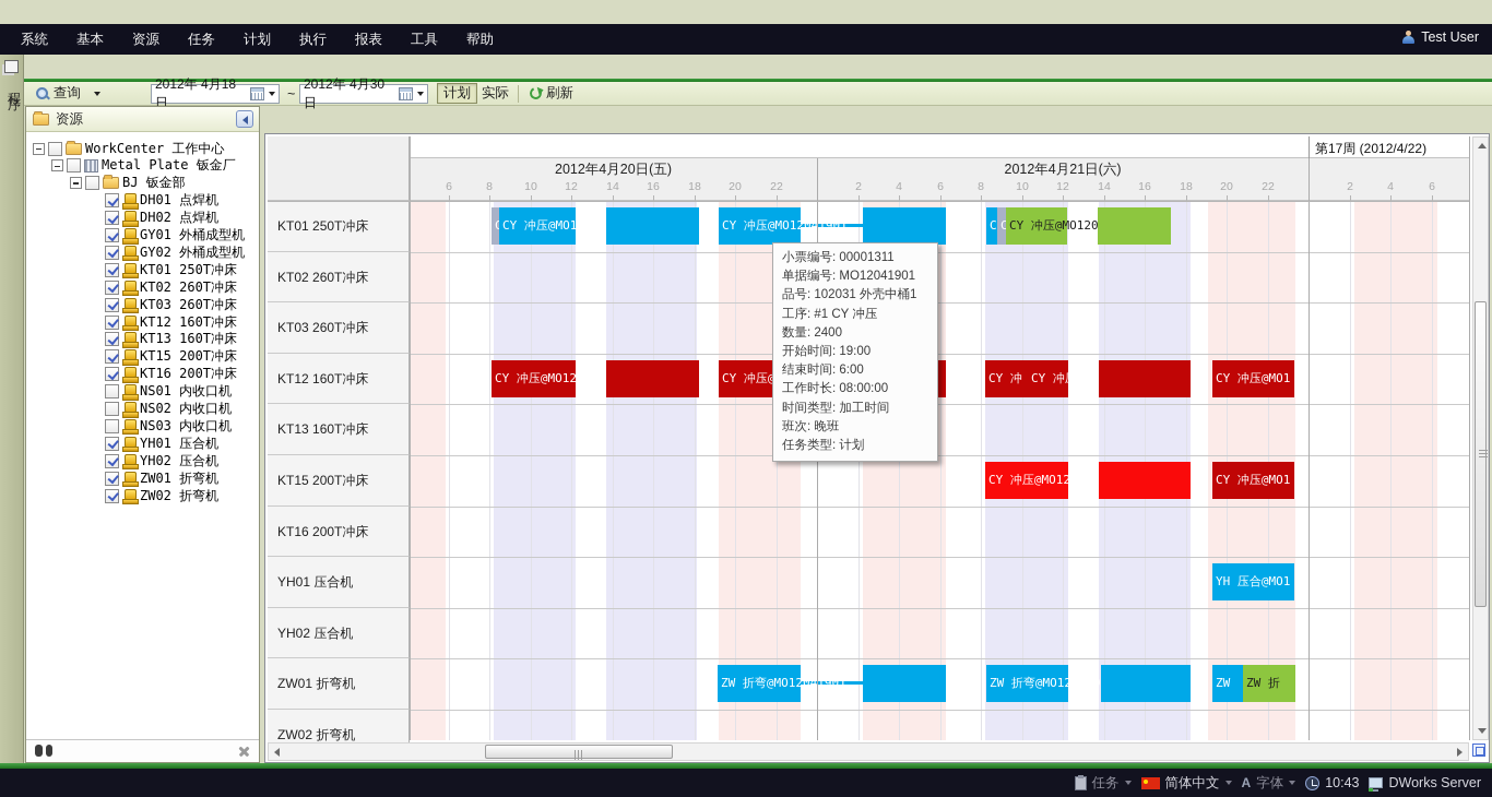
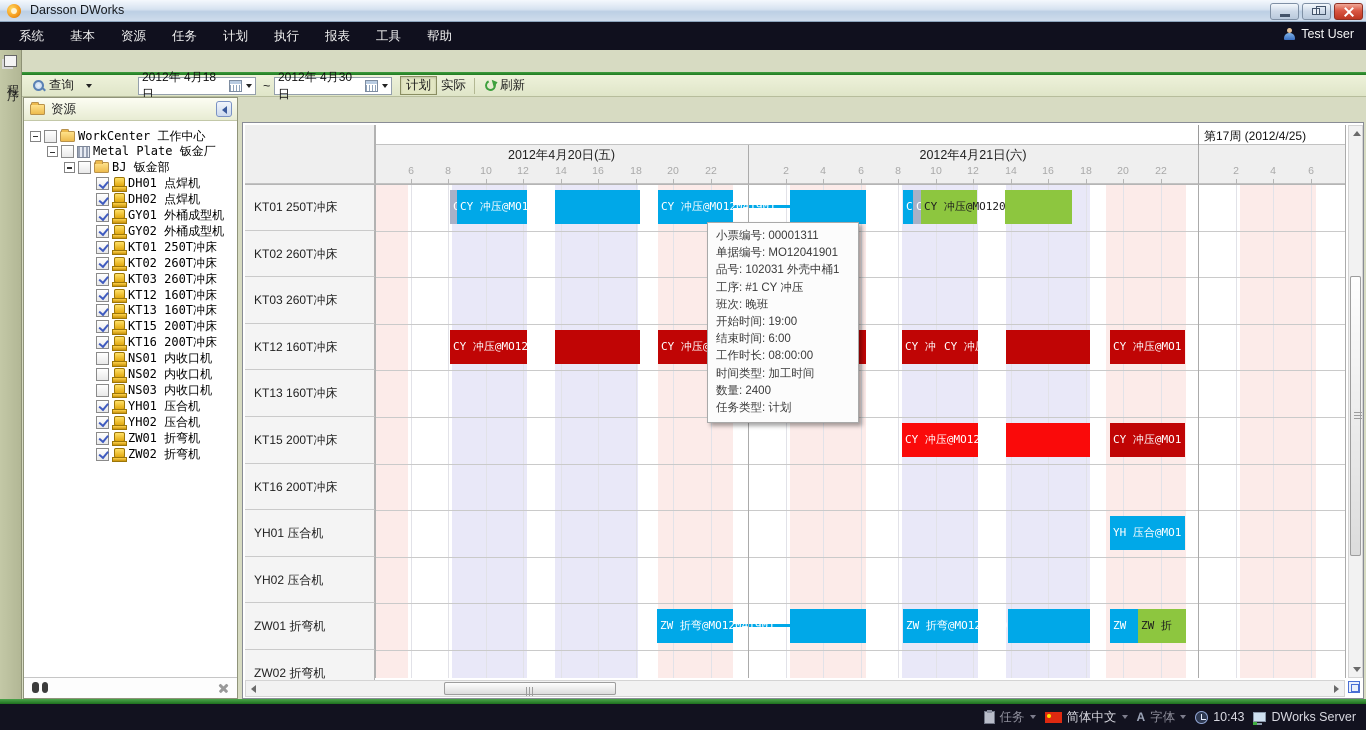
+ Darsson DWorks
  系统
  基本
  资源
  任务
  计划
  执行
  报表
  工具
  帮助
  Test User
  查询
  2012年 4月18日
  ~
  2012年 4月30日
  计划
  实际
  刷新
  资源
  WorkCenter 工作中心
  Metal Plate 钣金厂
  BJ 钣金部
  DH01 点焊机
  DH02 点焊机
  GY01 外桶成型机
  GY02 外桶成型机
  KT01 250T冲床
  KT02 260T冲床
  KT03 260T冲床
  KT12 160T冲床
  KT13 160T冲床
  KT15 200T冲床
  KT16 200T冲床
  NS01 内收口机
  NS02 内收口机
  NS03 内收口机
  YH01 压合机
  YH02 压合机
  ZW01 折弯机
  ZW02 折弯机
- 第17周 (2012/4/22)
+ 第17周 (2012/4/25)
  2012年4月20日(五)
  2012年4月21日(六)
  6
  8
  10
  12
  14
  16
  18
  20
  22
  2
  4
  6
  8
  10
  12
  14
  16
  18
  20
  22
  2
  4
  6
  CY 冲压@MO12041
  CY 冲压@MO12041901
  C
  C
  CY 冲压@MO120419
  CY 冲
  CY 冲压@MO1
  CY 冲压@MO120419
  CY 冲压@MO1
  YH 压合@MO1
  ZW 折弯@MO12041901
  ZW 折弯@MO120419
  ZW
  ZW 折
  KT01 250T冲床
  KT02 260T冲床
  KT03 260T冲床
  KT12 160T冲床
  KT13 160T冲床
  KT15 200T冲床
  KT16 200T冲床
  YH01 压合机
  YH02 压合机
  ZW01 折弯机
  ZW02 折弯机
  小票编号: 00001311
  单据编号: MO12041901
  品号: 102031 外壳中桶1
  工序: #1 CY 冲压
- 数量: 2400
+ 班次: 晚班
  开始时间: 19:00
  结束时间: 6:00
  工作时长: 08:00:00
  时间类型: 加工时间
- 班次: 晚班
+ 数量: 2400
  任务类型: 计划
  任务
  简体中文
  A
  字体
  10:43
  DWorks Server
